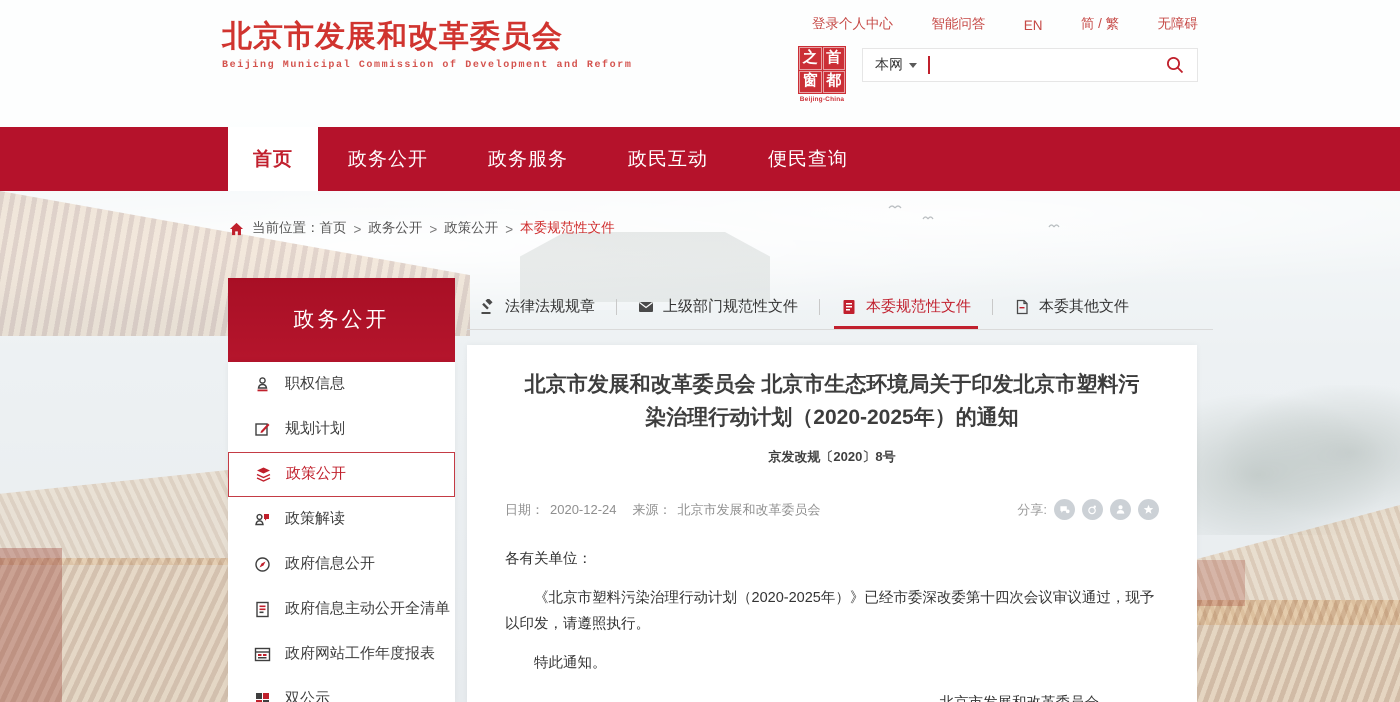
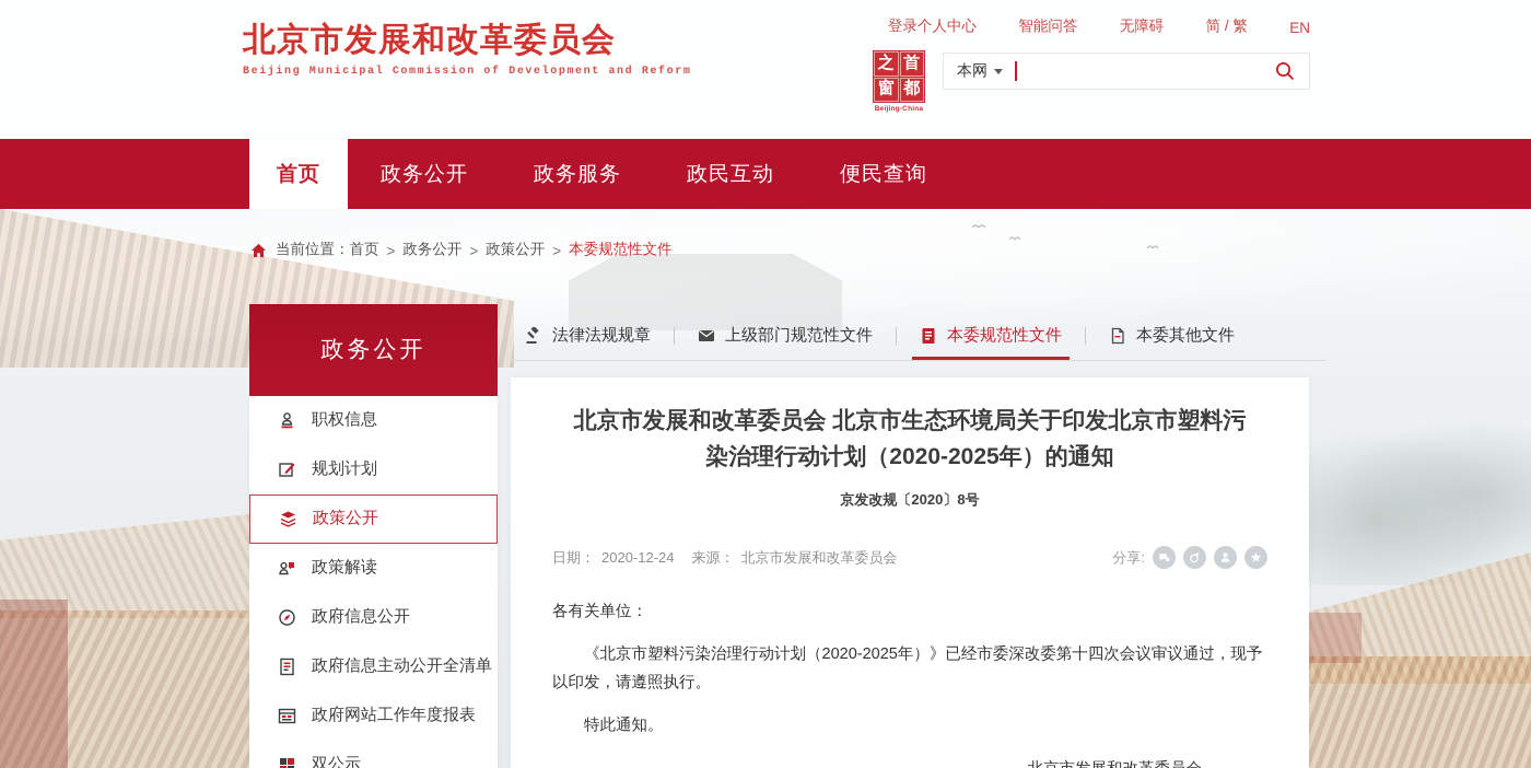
  北京市发展和改革委员会
  Beijing Municipal Commission of Development and Reform
  登录个人中心
  智能问答
- EN
+ 无障碍
  简 / 繁
- 无障碍
+ EN
  之
  首
  窗
  都
  本网
  首页
  政务公开
  政务服务
  政民互动
  便民查询
  当前位置：
  首页
  >
  政务公开
  >
  政策公开
  >
  本委规范性文件
  政务公开
  职权信息
  规划计划
  政策公开
  政策解读
  政府信息公开
  政府信息主动公开全清单
  政府网站工作年度报表
  双公示
  法律法规规章
  上级部门规范性文件
  本委规范性文件
  本委其他文件
  北京市发展和改革委员会 北京市生态环境局关于印发北京市塑料污染治理行动计划（2020-2025年）的通知
  京发改规〔2020〕8号
  日期： 2020-12-24 来源： 北京市发展和改革委员会
  分享:
  各有关单位：
  《北京市塑料污染治理行动计划（2020-2025年）》已经市委深改委第十四次会议审议通过，现予以印发，请遵照执行。
  特此通知。
